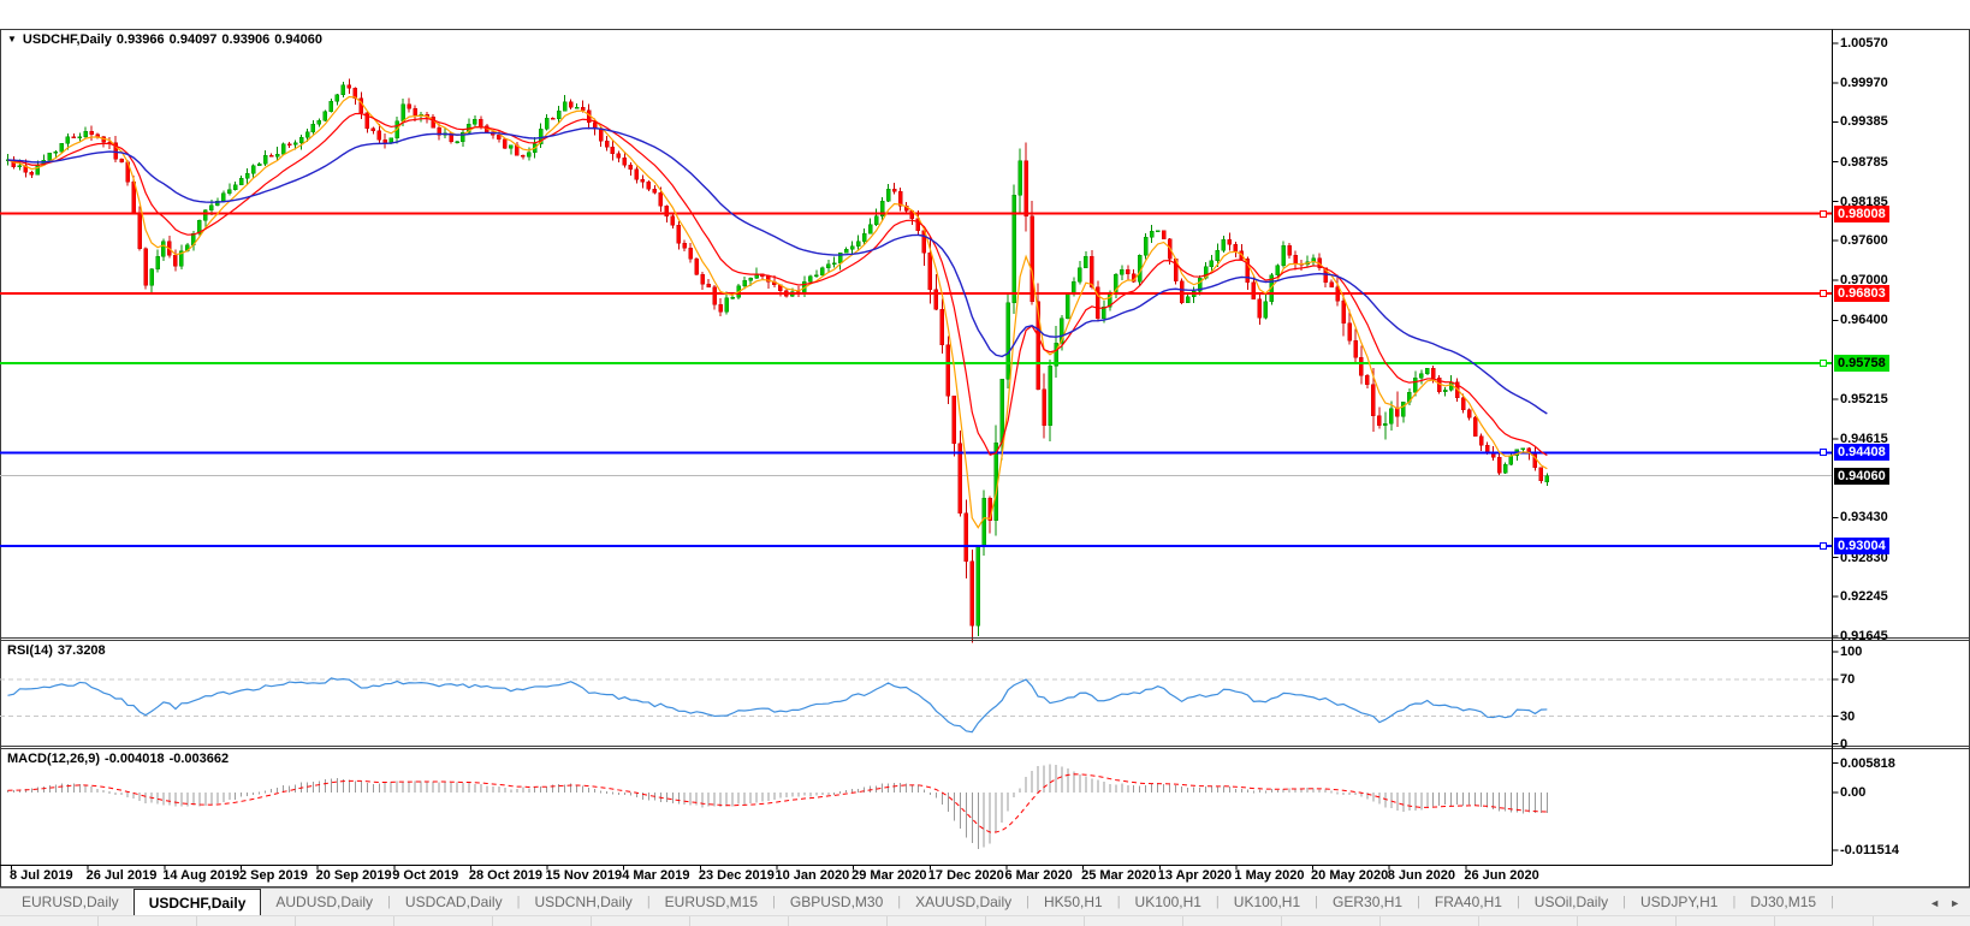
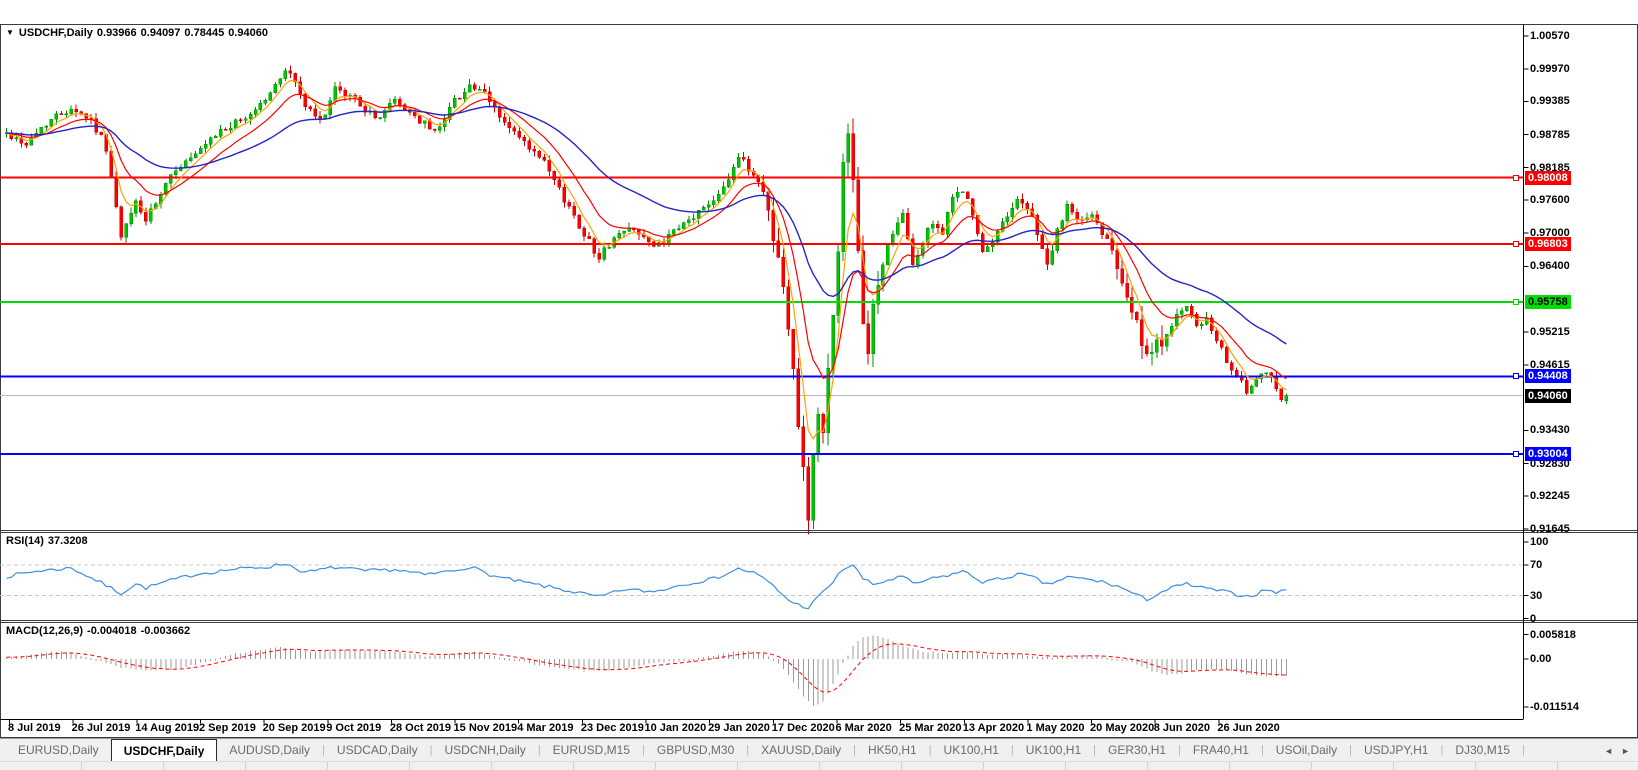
- ▼ USDCHF,Daily 0.93966 0.94097 0.93906 0.94060
+ ▼ USDCHF,Daily 0.93966 0.94097 0.78445 0.94060
  RSI(14) 37.3208
  MACD(12,26,9) -0.004018 -0.003662
  EURUSD,Daily
  USDCHF,Daily
  AUDUSD,Daily
  |
  USDCAD,Daily
  |
  USDCNH,Daily
  |
  EURUSD,M15
  |
  GBPUSD,M30
  |
  XAUUSD,Daily
  |
  HK50,H1
  |
  UK100,H1
  |
  UK100,H1
  |
  GER30,H1
  |
  FRA40,H1
  |
  USOil,Daily
  |
  USDJPY,H1
  |
  DJ30,M15
  |
  ◄
  ►
  1.00570
  0.99970
  0.99385
  0.98785
  0.98185
  0.97600
  0.97000
  0.96400
  0.95215
  0.94615
  0.93430
  0.92830
  0.92245
  0.91645
  100
  70
  30
  0
  0.005818
  0.00
  -0.011514
  8 Jul 2019
  26 Jul 2019
  14 Aug 2019
  2 Sep 2019
  20 Sep 2019
  9 Oct 2019
  28 Oct 2019
  15 Nov 2019
  4 Mar 2019
  23 Dec 2019
  10 Jan 2020
- 29 Mar 2020
+ 29 Jan 2020
  17 Dec 2020
  6 Mar 2020
  25 Mar 2020
  13 Apr 2020
  1 May 2020
  20 May 2020
  8 Jun 2020
  26 Jun 2020
  0.98008
  0.96803
  0.95758
  0.94408
  0.93004
  0.94060
